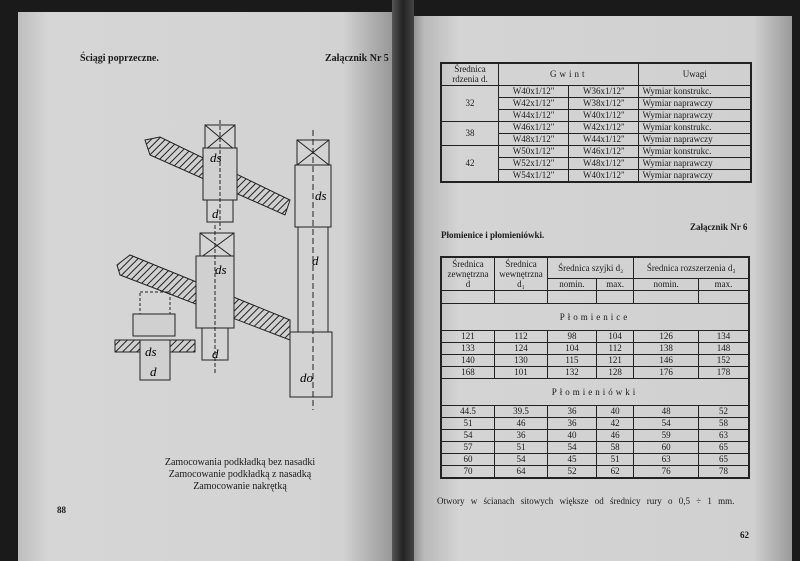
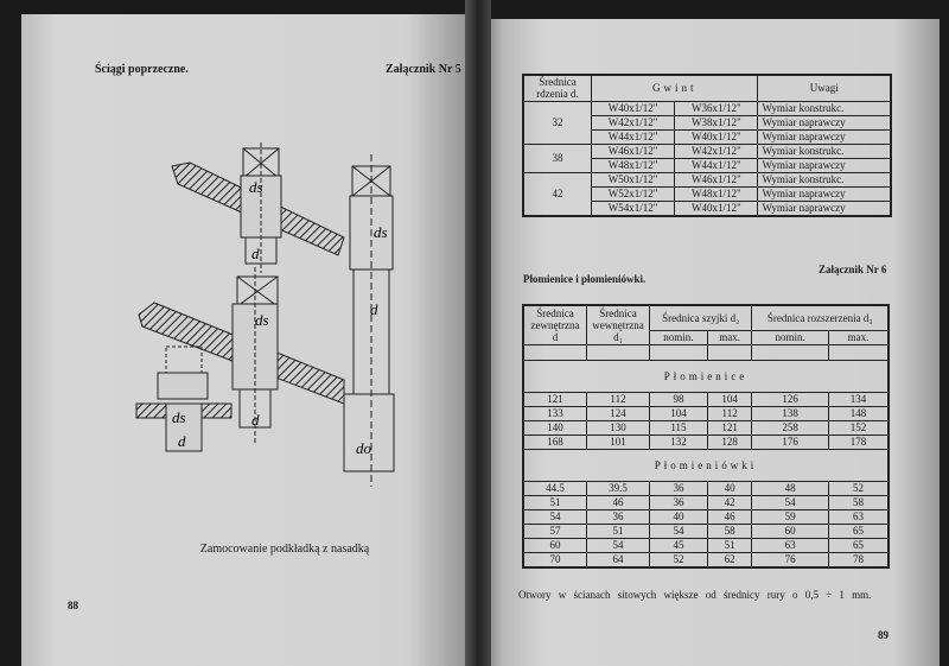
  Ściągi poprzeczne.
  Załącznik Nr 5
  ds
  d
  ds
  ds
  d
  ds
  d
  d
  do
- Zamocowania podkładką bez nasadki
  Zamocowanie podkładką z nasadką
- Zamocowanie nakrętką
  88
  Średnica rdzenia d.	Gwint	Uwagi
  32	W40x1/12"	W36x1/12"	Wymiar konstrukc.
  W42x1/12"	W38x1/12"	Wymiar naprawczy
  W44x1/12"	W40x1/12"	Wymiar naprawczy
  38	W46x1/12"	W42x1/12"	Wymiar konstrukc.
  W48x1/12"	W44x1/12"	Wymiar naprawczy
  42	W50x1/12"	W46x1/12"	Wymiar konstrukc.
  W52x1/12"	W48x1/12"	Wymiar naprawczy
  W54x1/12"	W40x1/12"	Wymiar naprawczy
  Załącznik Nr 6
  Płomienice i płomieniówki.
  Średnica zewnętrzna d	Średnica wewnętrzna d₁	Średnica szyjki d₂	Średnica rozszerzenia d₃
  nomin.	max.	nomin.	max.
  Płomienice
  121	112	98	104	126	134
  133	124	104	112	138	148
- 140	130	115	121	146	152
+ 140	130	115	121	258	152
  168	101	132	128	176	178
  Płomieniówki
  44.5	39.5	36	40	48	52
  51	46	36	42	54	58
  54	36	40	46	59	63
  57	51	54	58	60	65
  60	54	45	51	63	65
  70	64	52	62	76	78
  Otwory w ścianach sitowych większe od średnicy rury o 0,5 ÷ 1 mm.
- 62
+ 89
